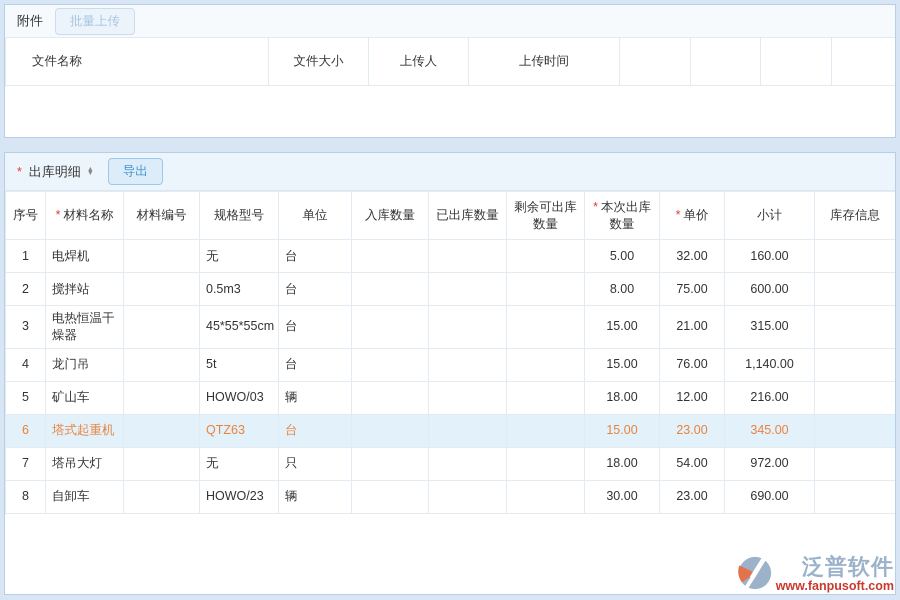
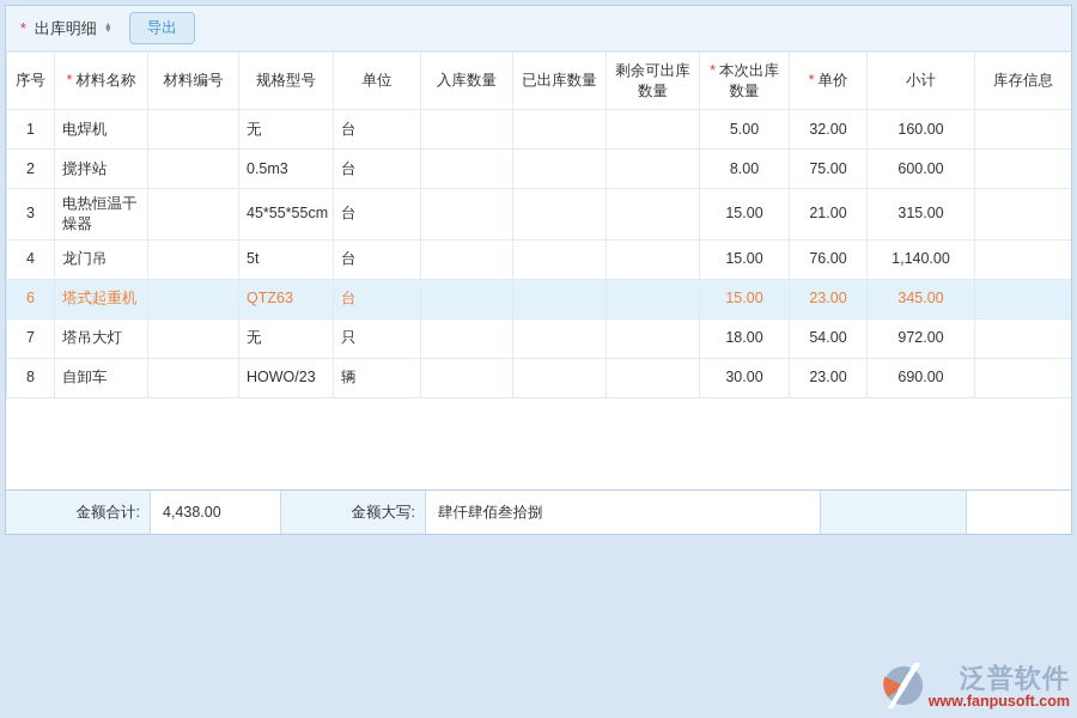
- 附件
- 批量上传
- 文件名称	文件大小	上传人	上传时间
  *
  出库明细
  导出
  序号	* 材料名称	材料编号	规格型号	单位	入库数量	已出库数量	剩余可出库数量	* 本次出库数量	* 单价	小计	库存信息
  1	电焊机		无	台				5.00	32.00	160.00
  2	搅拌站		0.5m3	台				8.00	75.00	600.00
  3	电热恒温干燥器		45*55*55cm	台				15.00	21.00	315.00
  4	龙门吊		5t	台				15.00	76.00	1,140.00
- 5	矿山车		HOWO/03	辆				18.00	12.00	216.00
  6	塔式起重机		QTZ63	台				15.00	23.00	345.00
  7	塔吊大灯		无	只				18.00	54.00	972.00
  8	自卸车		HOWO/23	辆				30.00	23.00	690.00
+ 金额合计:
+ 4,438.00
+ 金额大写:
+ 肆仟肆佰叁拾捌
  泛普软件
  www.fanpusoft.com
